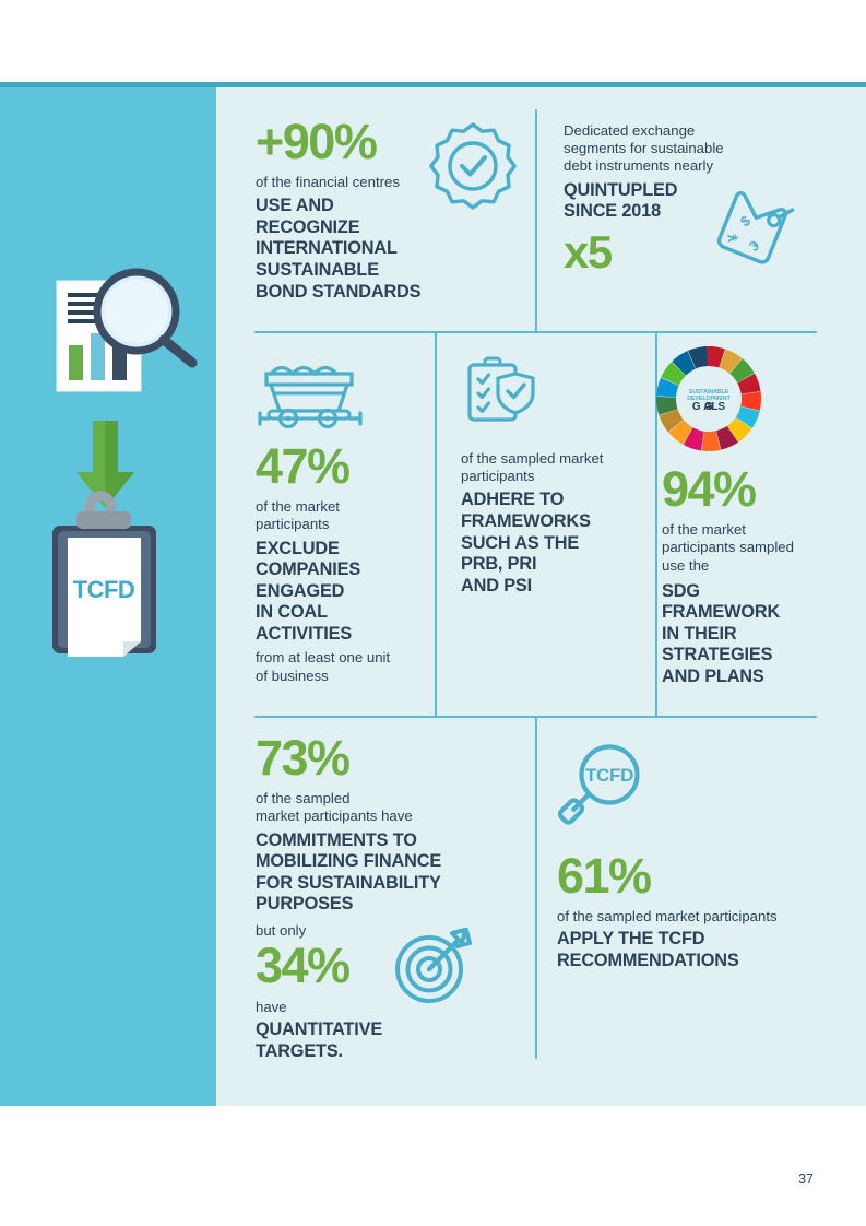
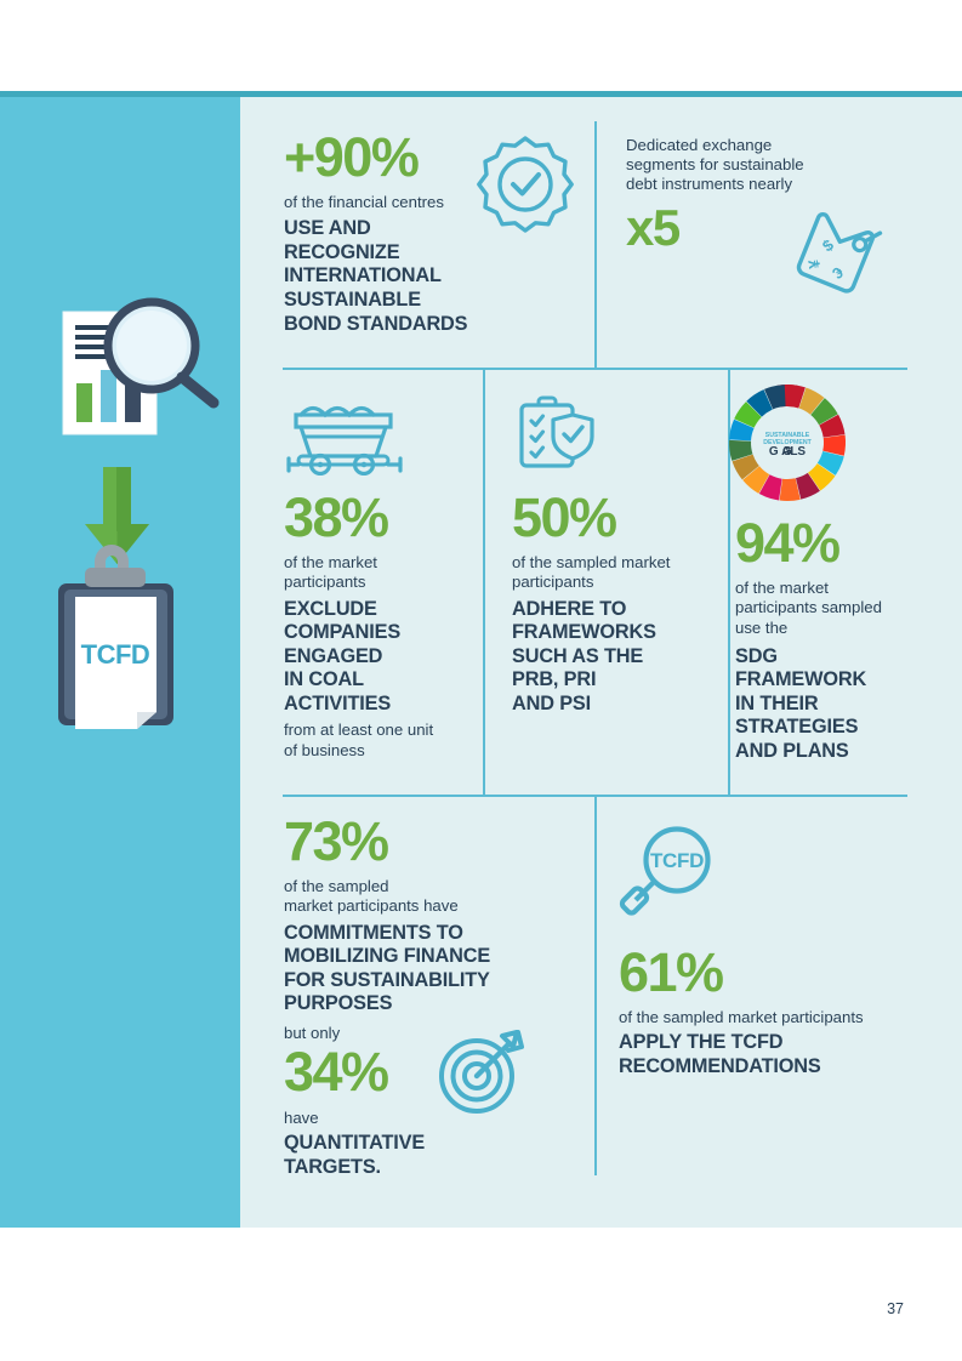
  TCFD
  +90%
  of the financial centres
  USE AND
  RECOGNIZE
  INTERNATIONAL
  SUSTAINABLE
  BOND STANDARDS
  Dedicated exchange
  segments for sustainable
  debt instruments nearly
- QUINTUPLED
- SINCE 2018
  x5
- 47%
+ 38%
  of the market
  participants
  EXCLUDE
  COMPANIES
  ENGAGED
  IN COAL
  ACTIVITIES
  from at least one unit
  of business
+ 50%
  of the sampled market
  participants
  ADHERE TO
  FRAMEWORKS
  SUCH AS THE
  PRB, PRI
  AND PSI
  G
  G ALS
  94%
  of the market
  participants sampled
  use the
  SDG
  FRAMEWORK
  IN THEIR
  STRATEGIES
  AND PLANS
  73%
  of the sampled
  market participants have
  COMMITMENTS TO
  MOBILIZING FINANCE
  FOR SUSTAINABILITY
  PURPOSES
  but only
  34%
  have
  QUANTITATIVE
  TARGETS.
  TCFD
  61%
  of the sampled market participants
  APPLY THE TCFD
  RECOMMENDATIONS
  37
